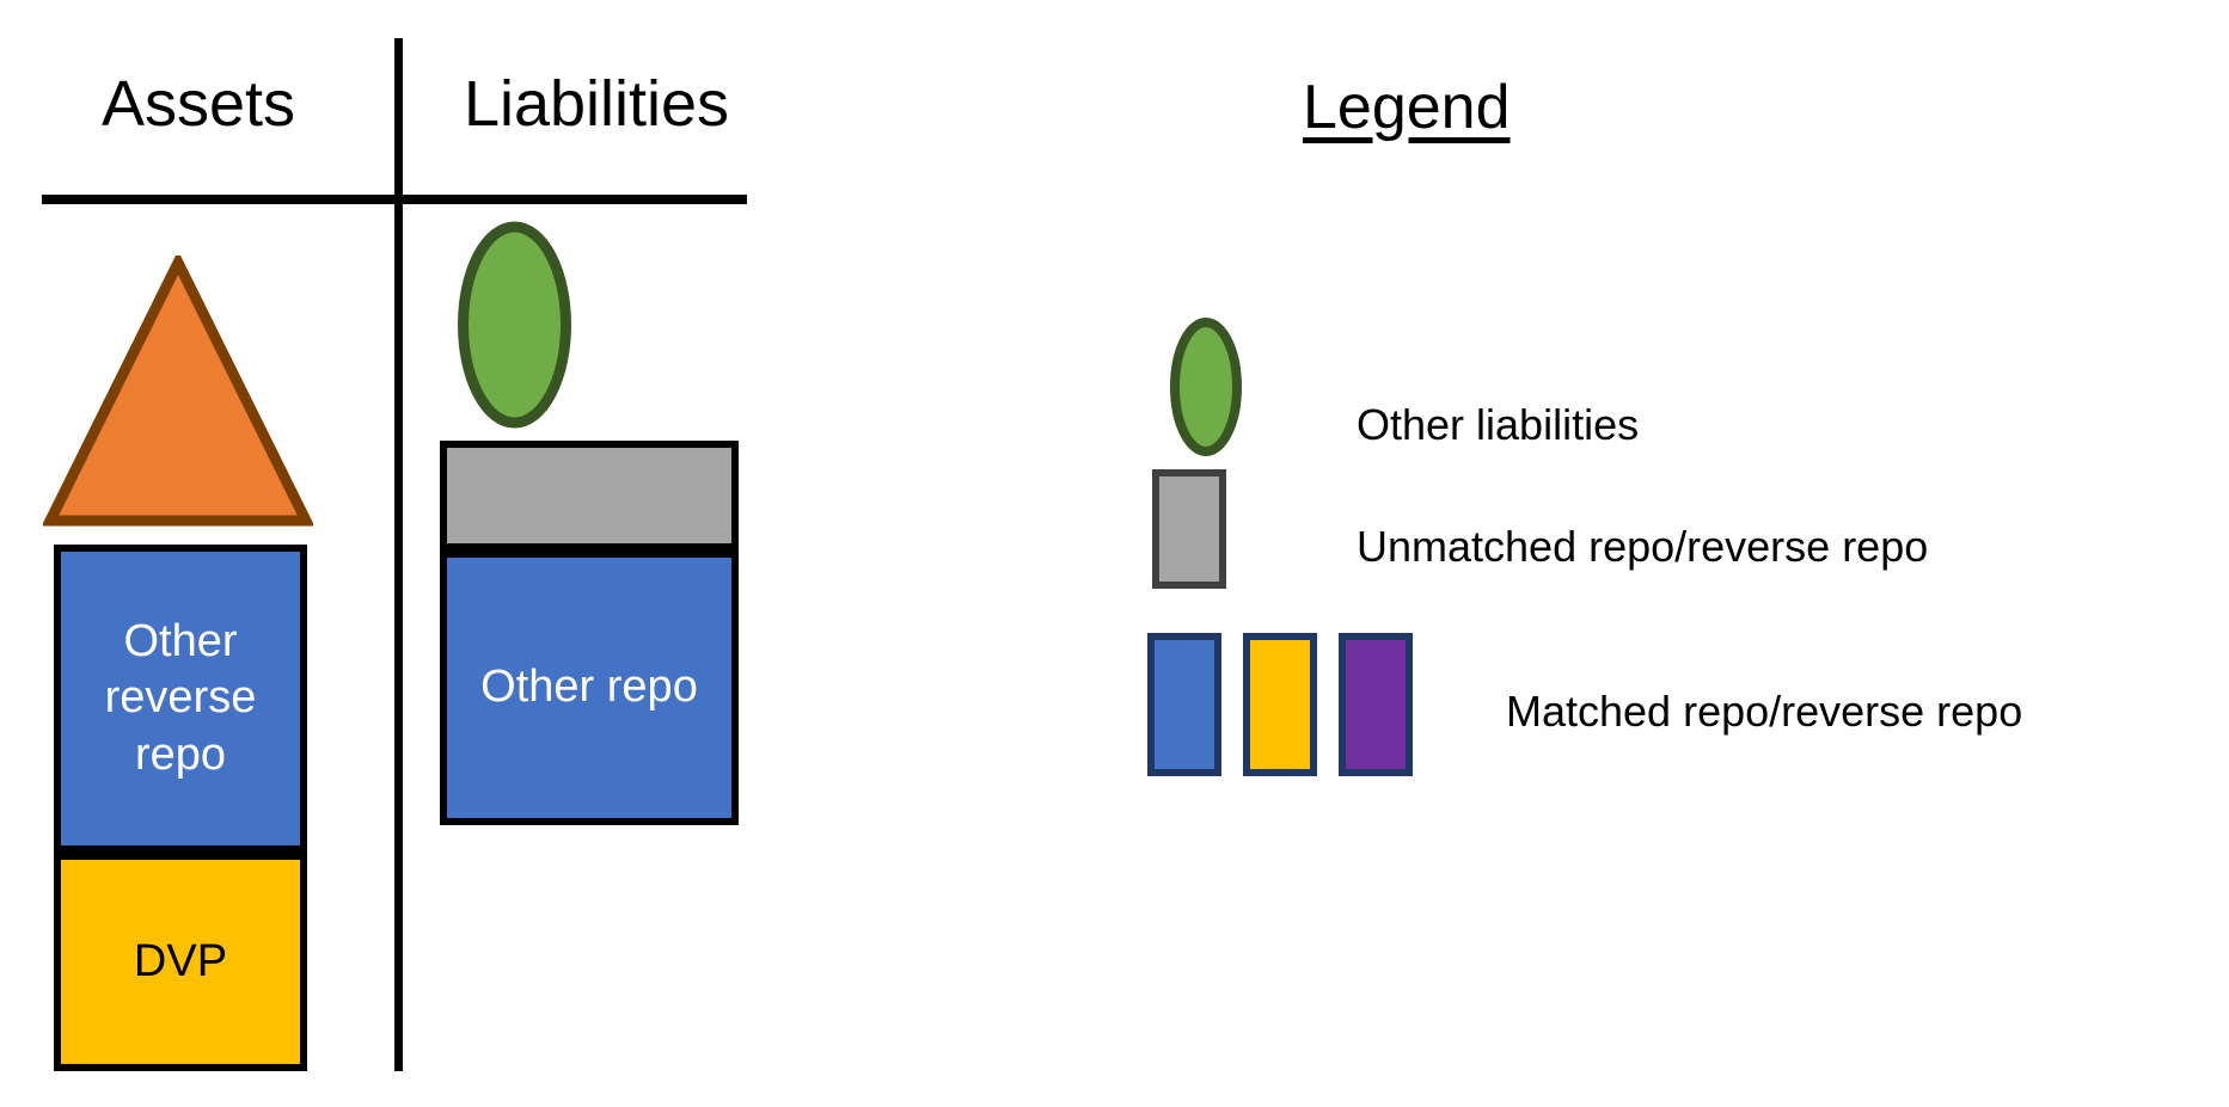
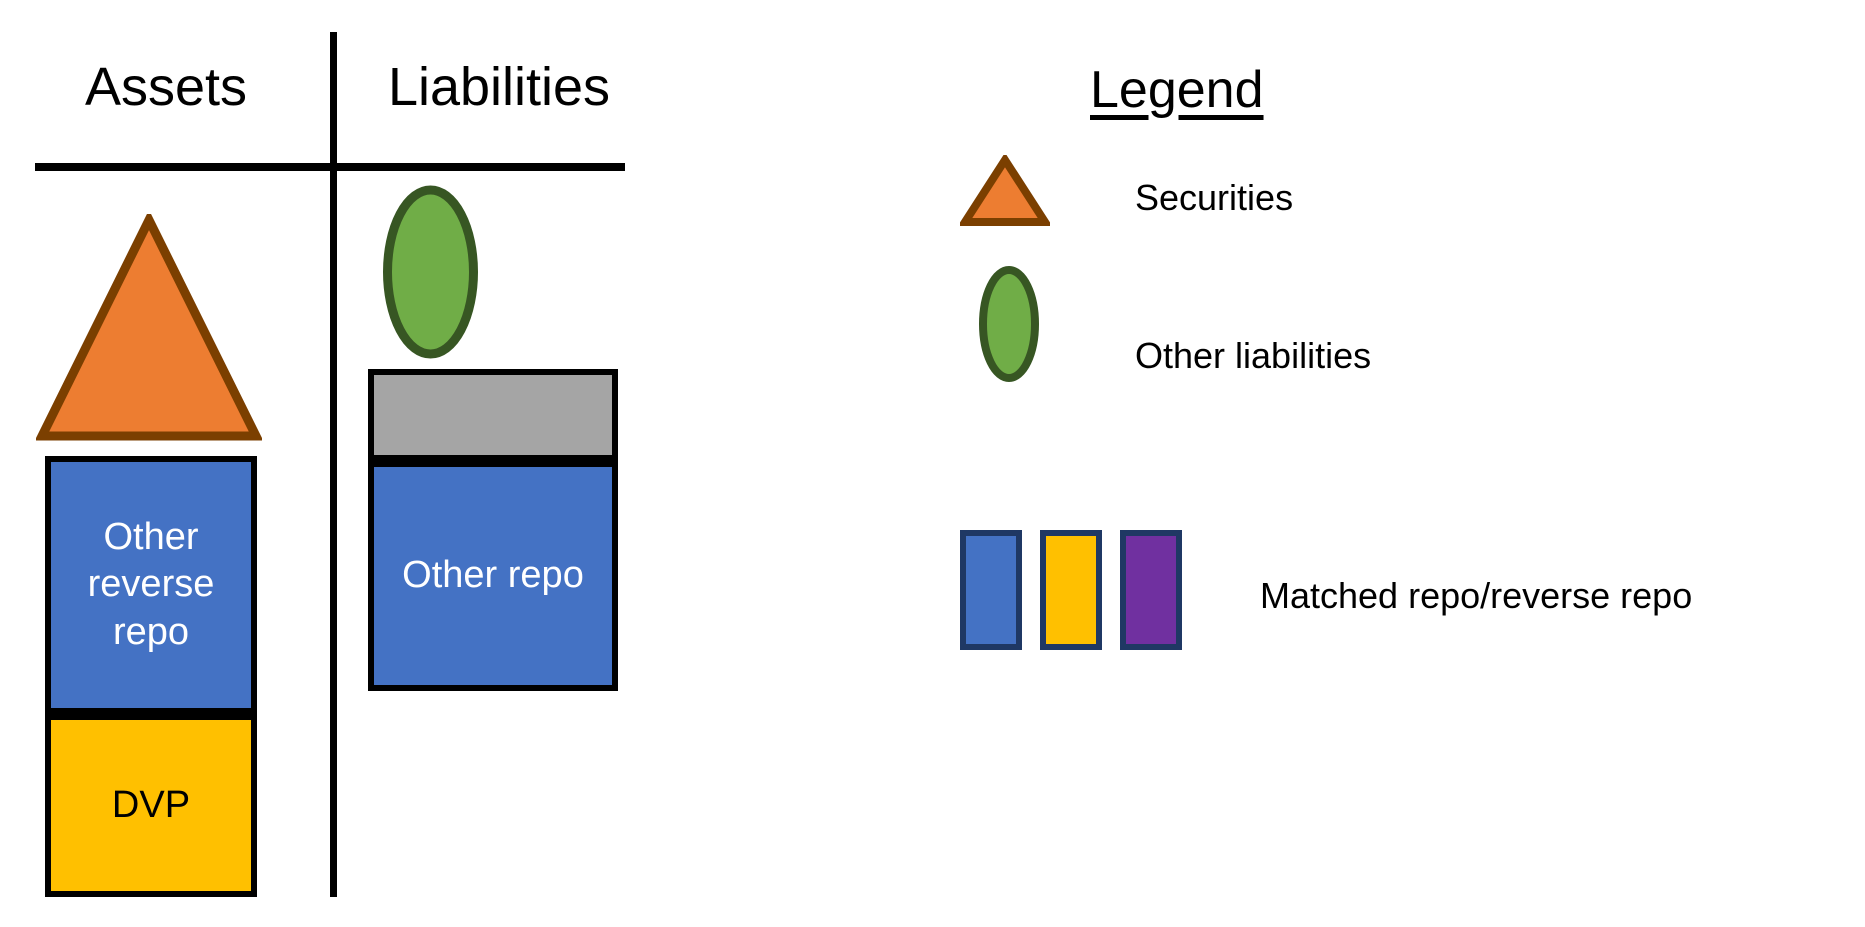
  Assets
  Liabilities
  Other reverse repo
  DVP
  Other repo
  Legend
+ Securities
  Other liabilities
- Unmatched repo/reverse repo
  Matched repo/reverse repo
